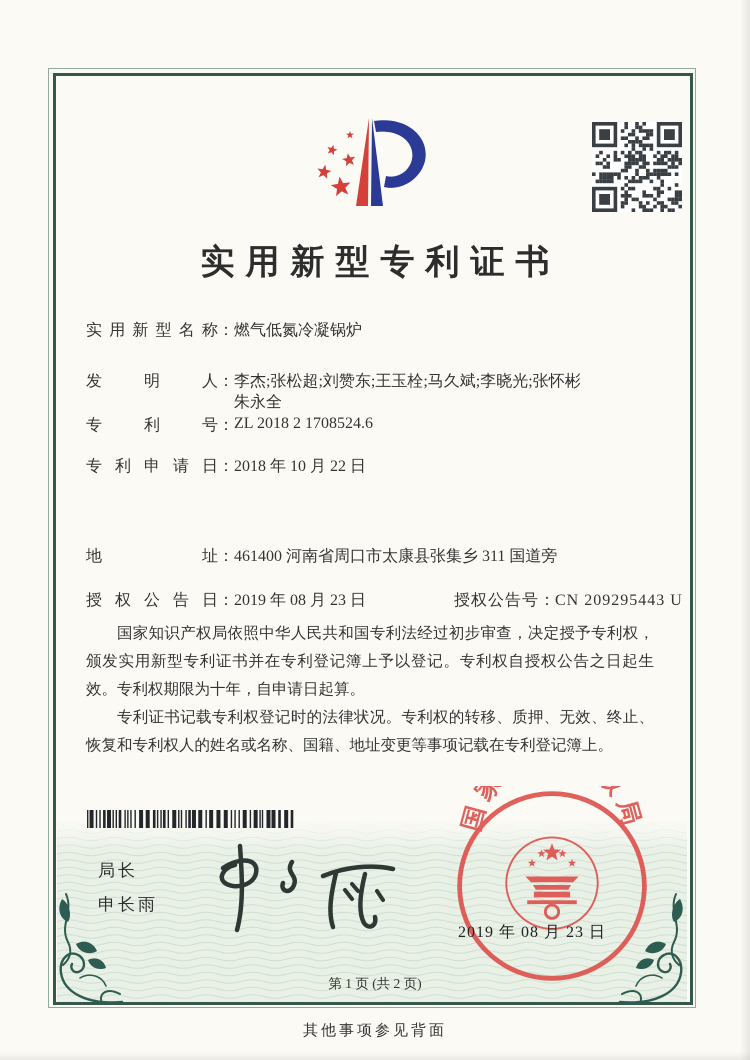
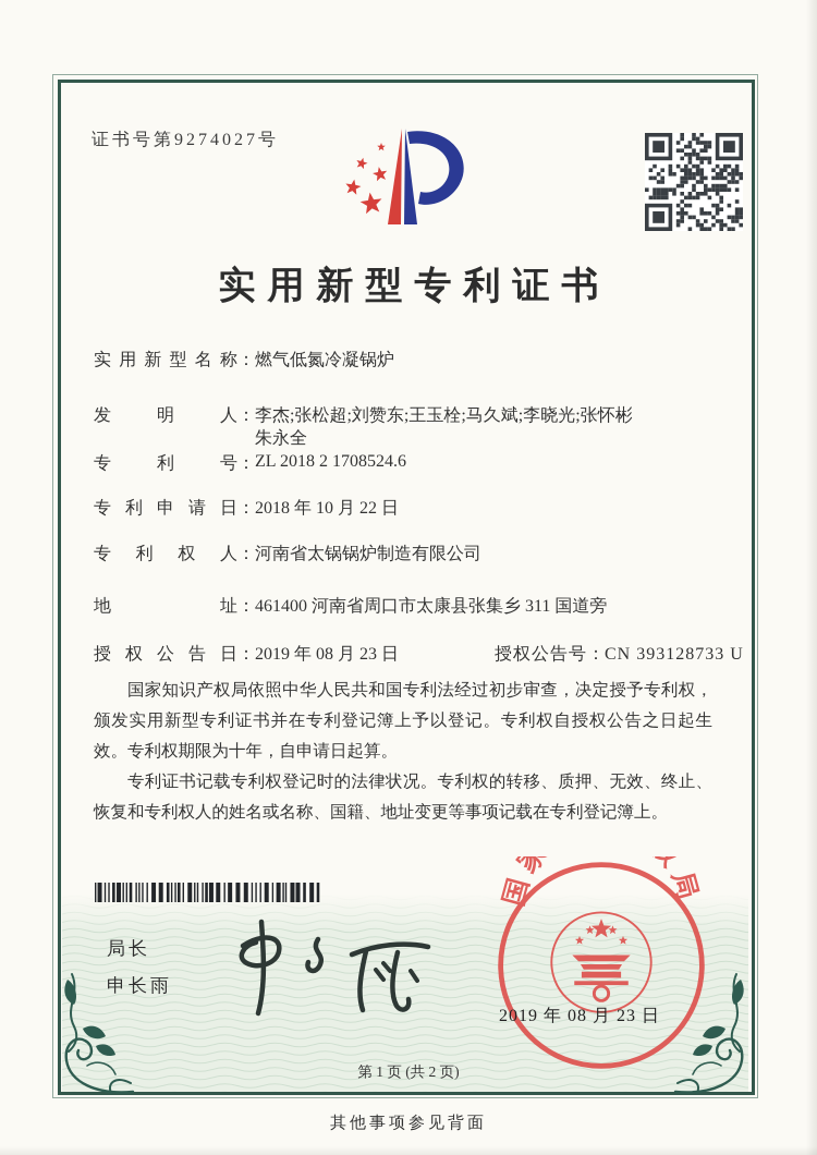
+ 证书号第9274027号
  实用新型专利证书
  实用新型名称：燃气低氮冷凝锅炉
  发明人：
  李杰;张松超;刘赞东;王玉栓;马久斌;李晓光;张怀彬
  朱永全
  专利号：ZL 2018 2 1708524.6
  专利申请日：2018 年 10 月 22 日
+ 专利权人：河南省太锅锅炉制造有限公司
  地址：461400 河南省周口市太康县张集乡 311 国道旁
  授权公告日：2019 年 08 月 23 日
- 授权公告号：CN 209295443 U
+ 授权公告号：CN 393128733 U
  国家知识产权局依照中华人民共和国专利法经过初步审查，决定授予专利权，颁发实用新型专利证书并在专利登记簿上予以登记。专利权自授权公告之日起生效。专利权期限为十年，自申请日起算。
  专利证书记载专利权登记时的法律状况。专利权的转移、质押、无效、终止、恢复和专利权人的姓名或名称、国籍、地址变更等事项记载在专利登记簿上。
  局长
  申长雨
  2019 年 08 月 23 日
  第 1 页 (共 2 页)
  其他事项参见背面
